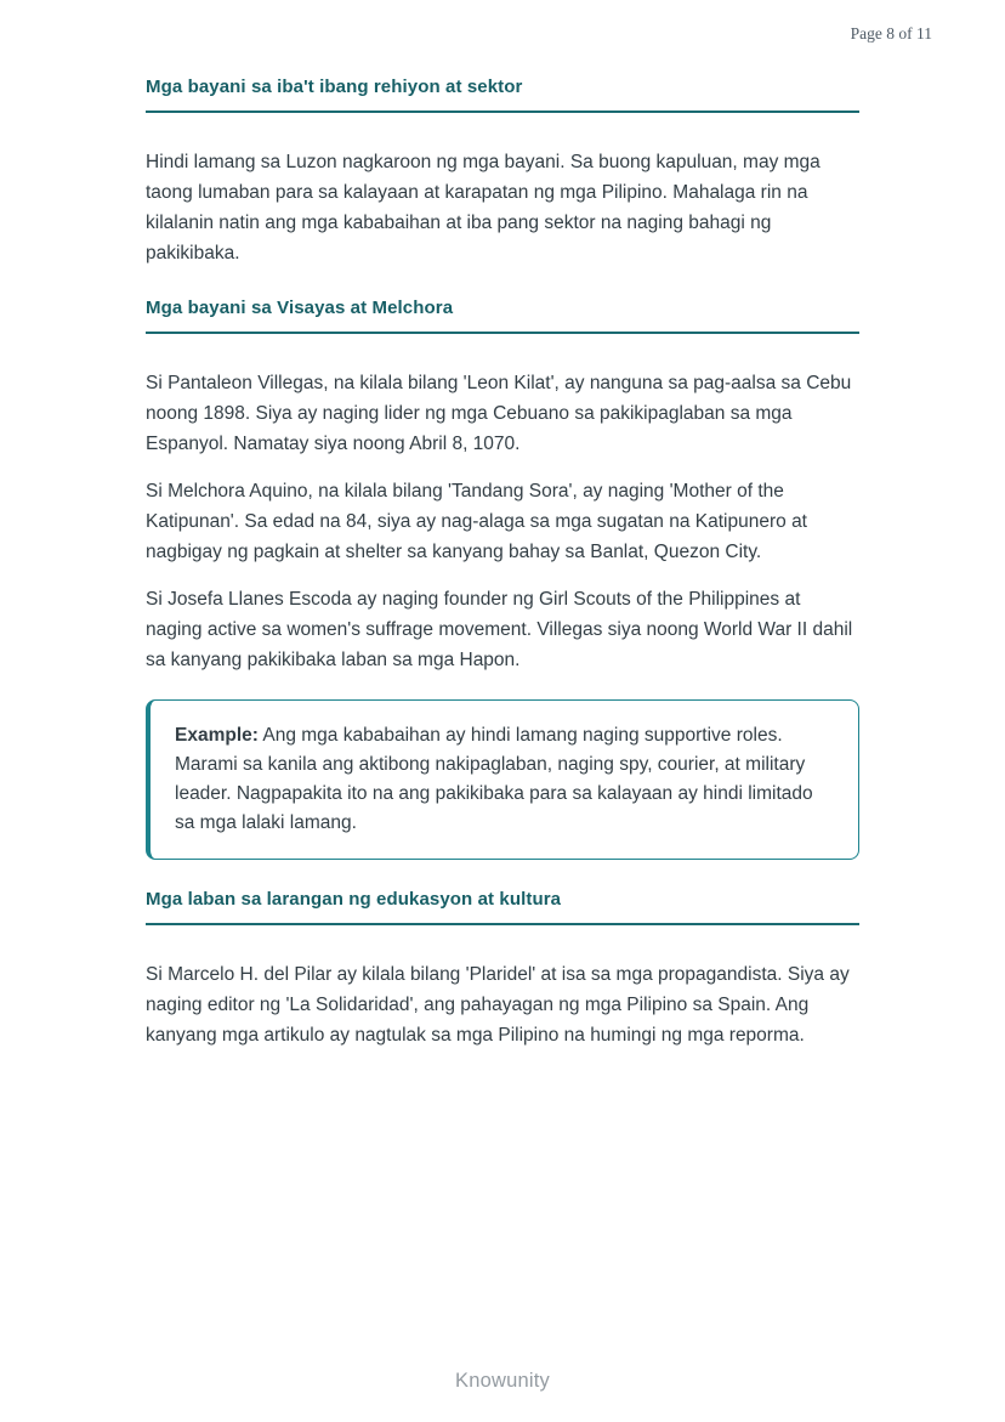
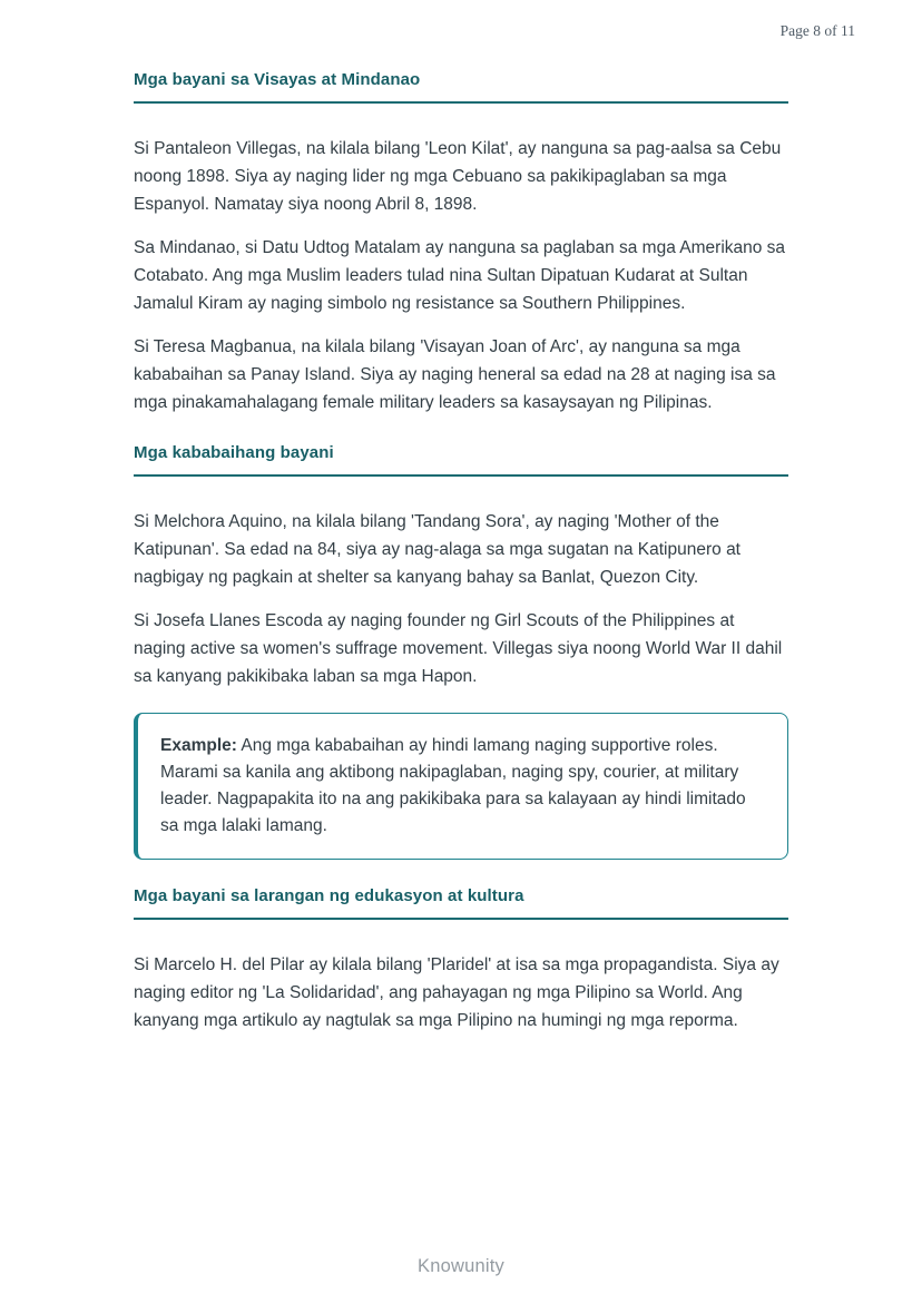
  Page 8 of 11
- Mga bayani sa iba't ibang rehiyon at sektor
- Hindi lamang sa Luzon nagkaroon ng mga bayani. Sa buong kapuluan, may mga taong lumaban para sa kalayaan at karapatan ng mga Pilipino. Mahalaga rin na kilalanin natin ang mga kababaihan at iba pang sektor na naging bahagi ng pakikibaka.
- Mga bayani sa Visayas at Melchora
+ Mga bayani sa Visayas at Mindanao
- Si Pantaleon Villegas, na kilala bilang 'Leon Kilat', ay nanguna sa pag-aalsa sa Cebu noong 1898. Siya ay naging lider ng mga Cebuano sa pakikipaglaban sa mga Espanyol. Namatay siya noong Abril 8, 1070.
+ Si Pantaleon Villegas, na kilala bilang 'Leon Kilat', ay nanguna sa pag-aalsa sa Cebu noong 1898. Siya ay naging lider ng mga Cebuano sa pakikipaglaban sa mga Espanyol. Namatay siya noong Abril 8, 1898.
+ Sa Mindanao, si Datu Udtog Matalam ay nanguna sa paglaban sa mga Amerikano sa Cotabato. Ang mga Muslim leaders tulad nina Sultan Dipatuan Kudarat at Sultan Jamalul Kiram ay naging simbolo ng resistance sa Southern Philippines.
+ Si Teresa Magbanua, na kilala bilang 'Visayan Joan of Arc', ay nanguna sa mga kababaihan sa Panay Island. Siya ay naging heneral sa edad na 28 at naging isa sa mga pinakamahalagang female military leaders sa kasaysayan ng Pilipinas.
+ Mga kababaihang bayani
  Si Melchora Aquino, na kilala bilang 'Tandang Sora', ay naging 'Mother of the Katipunan'. Sa edad na 84, siya ay nag-alaga sa mga sugatan na Katipunero at nagbigay ng pagkain at shelter sa kanyang bahay sa Banlat, Quezon City.
  Si Josefa Llanes Escoda ay naging founder ng Girl Scouts of the Philippines at naging active sa women's suffrage movement. Villegas siya noong World War II dahil sa kanyang pakikibaka laban sa mga Hapon.
  Example: Ang mga kababaihan ay hindi lamang naging supportive roles. Marami sa kanila ang aktibong nakipaglaban, naging spy, courier, at military leader. Nagpapakita ito na ang pakikibaka para sa kalayaan ay hindi limitado sa mga lalaki lamang.
- Mga laban sa larangan ng edukasyon at kultura
+ Mga bayani sa larangan ng edukasyon at kultura
- Si Marcelo H. del Pilar ay kilala bilang 'Plaridel' at isa sa mga propagandista. Siya ay naging editor ng 'La Solidaridad', ang pahayagan ng mga Pilipino sa Spain. Ang kanyang mga artikulo ay nagtulak sa mga Pilipino na humingi ng mga reporma.
+ Si Marcelo H. del Pilar ay kilala bilang 'Plaridel' at isa sa mga propagandista. Siya ay naging editor ng 'La Solidaridad', ang pahayagan ng mga Pilipino sa World. Ang kanyang mga artikulo ay nagtulak sa mga Pilipino na humingi ng mga reporma.
  Knowunity
